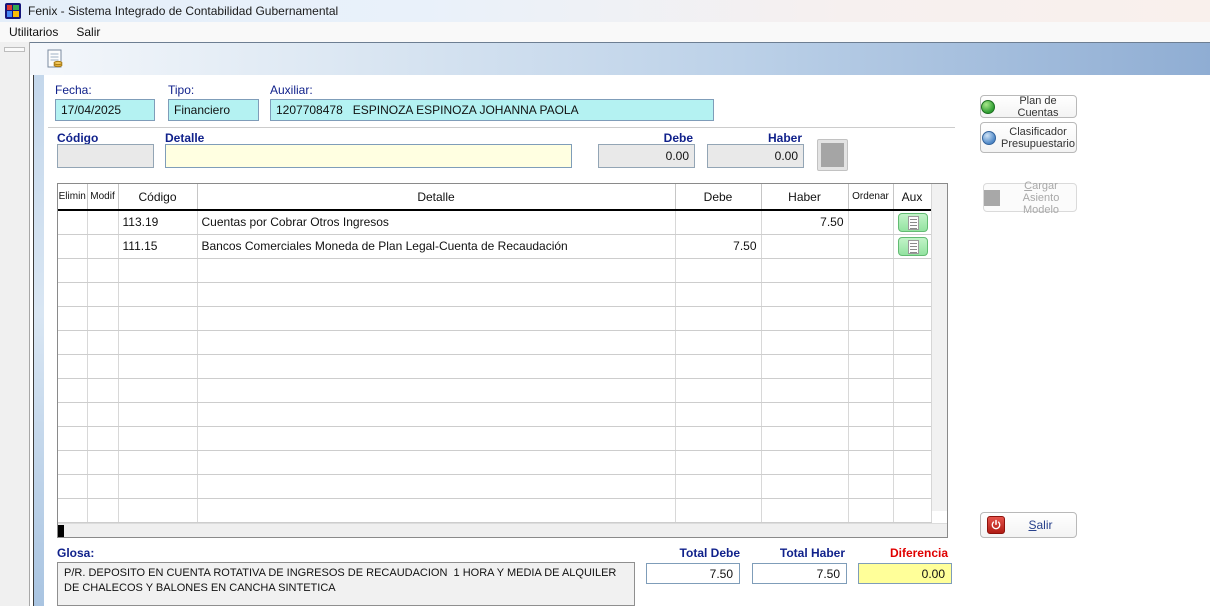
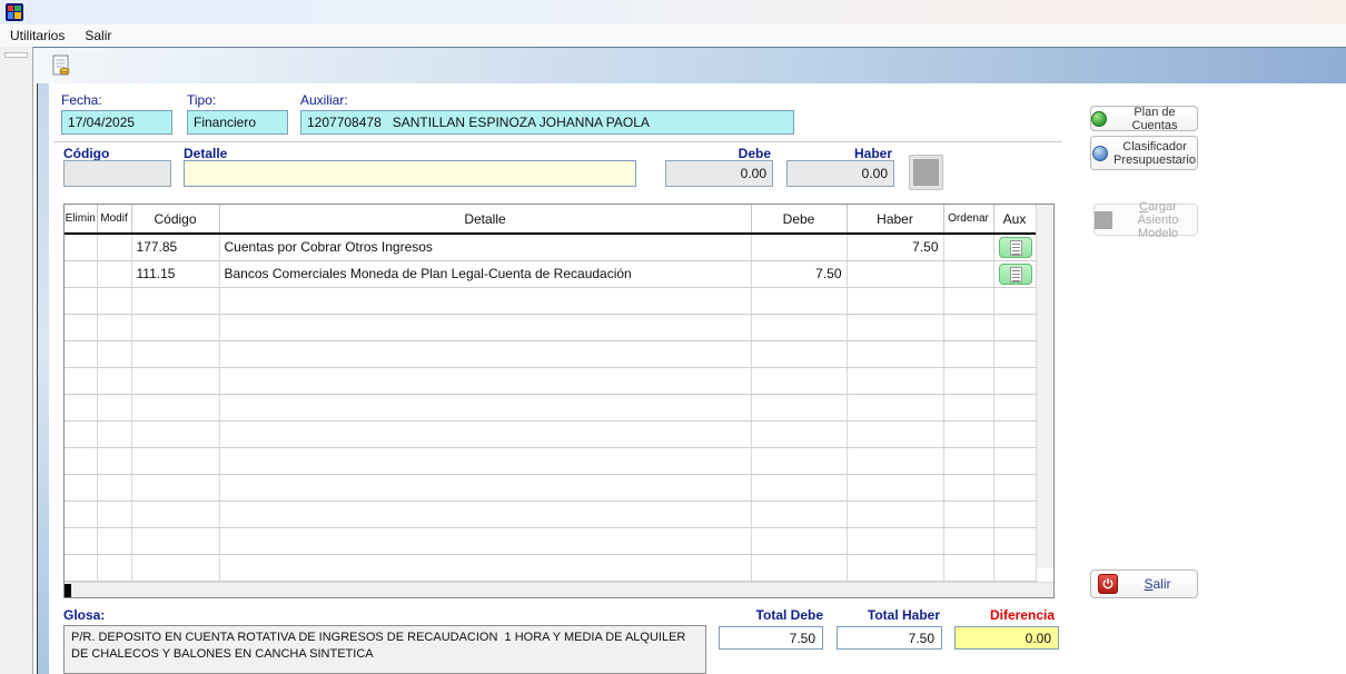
- Fenix - Sistema Integrado de Contabilidad Gubernamental
  Utilitarios
  Salir
  Fecha:
  Tipo:
  Auxiliar:
  17/04/2025
  Financiero
- 1207708478 ESPINOZA ESPINOZA JOHANNA PAOLA
+ 1207708478 SANTILLAN ESPINOZA JOHANNA PAOLA
  Código
  Detalle
  Debe
  Haber
  0.00
  0.00
  Elimin	Modif	Código	Detalle	Debe	Haber	Ordenar	Aux
- 		113.19	Cuentas por Cobrar Otros Ingresos		7.50
+ 		177.85	Cuentas por Cobrar Otros Ingresos		7.50
  		111.15	Bancos Comerciales Moneda de Plan Legal-Cuenta de Recaudación	7.50
  Glosa:
  P/R. DEPOSITO EN CUENTA ROTATIVA DE INGRESOS DE RECAUDACION 1 HORA Y MEDIA DE ALQUILER DE CHALECOS Y BALONES EN CANCHA SINTETICA
  Total Debe
  Total Haber
  Diferencia
  7.50
  7.50
  0.00
  Plan de Cuentas
  Clasificador
  Presupuestario
  Cargar Asiento
  Modelo
  Salir
